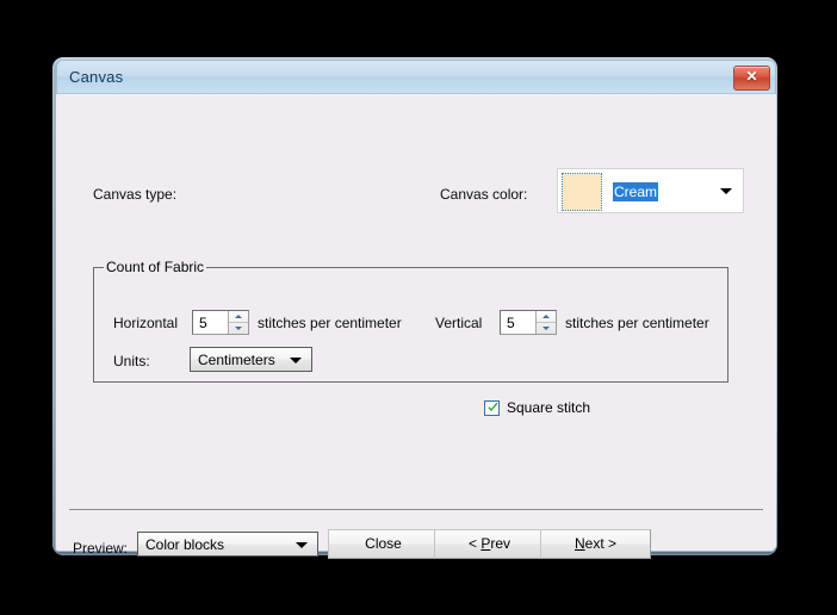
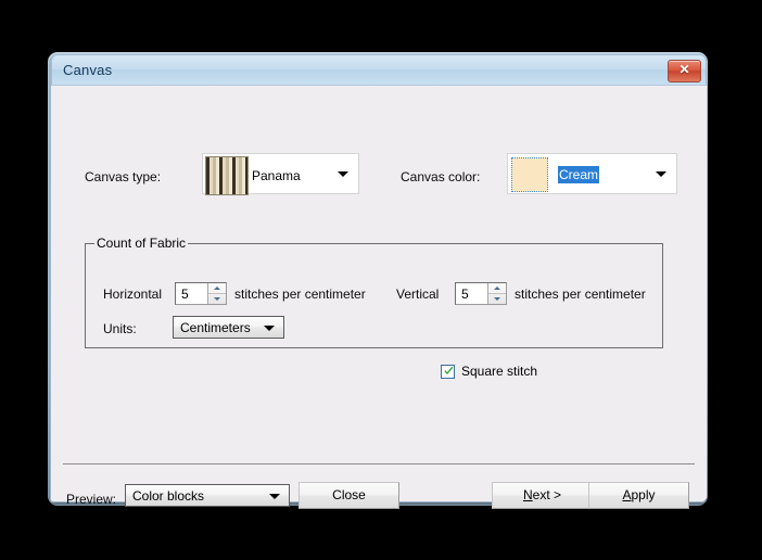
  Canvas
  ✕
  Canvas type:
+ Panama
  Canvas color:
  Cream
  Count of Fabric
  Horizontal
  5
  stitches per centimeter
  Vertical
  5
  stitches per centimeter
  Units:
  Centimeters
  Square stitch
  Preview:
  Color blocks
  Close
- < Prev
  Next >
+ Apply
